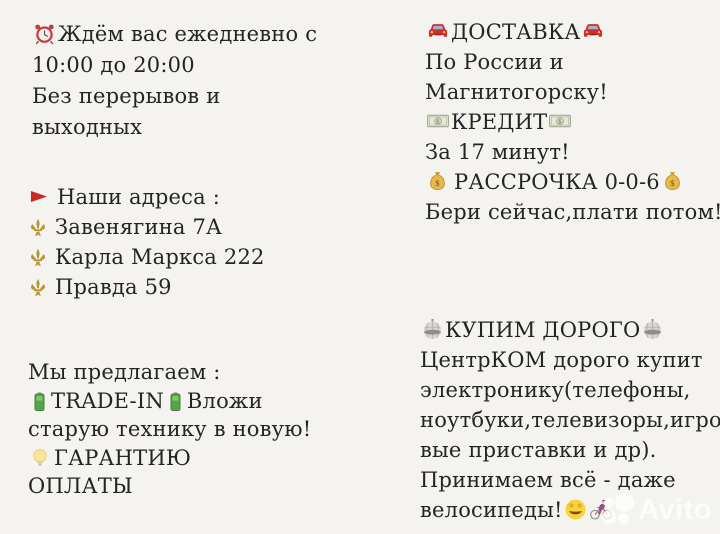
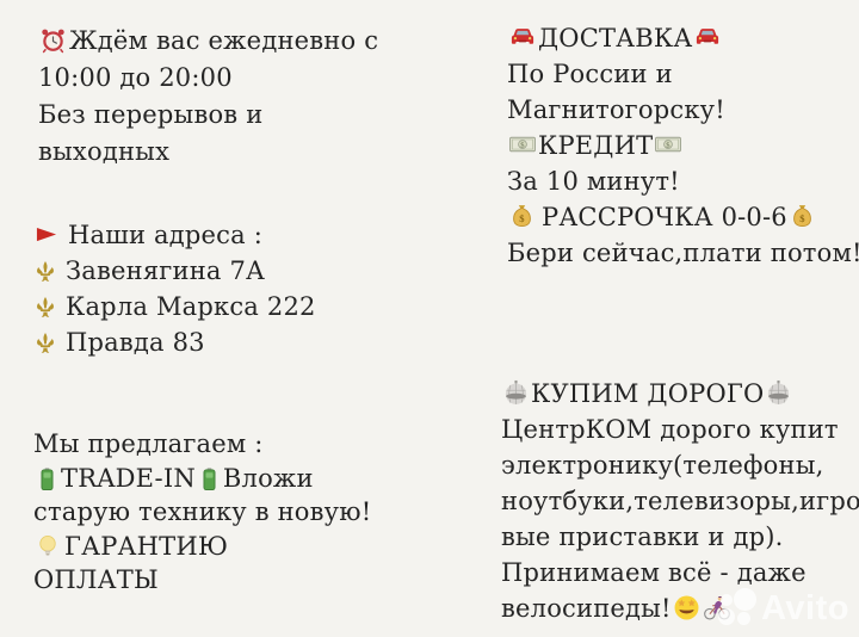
  Ждём вас ежедневно с
  10:00 до 20:00
  Без перерывов и
  выходных
  Наши адреса :
  Завенягина 7А
  Карла Маркса 222
- Правда 59
+ Правда 83
  Мы предлагаем :
  TRADE-IN Вложи
  старую технику в новую!
  ГАРАНТИЮ
  ОПЛАТЫ
  ДОСТАВКА
  По России и
  Магнитогорску!
  КРЕДИТ
- За 17 минут!
+ За 10 минут!
  $
  РАССРОЧКА 0-0-6
  $
  Бери сейчас,плати потом!
  КУПИМ ДОРОГО
  ЦентрКОМ дорого купит
  электронику(телефоны,
  ноутбуки,телевизоры,игро
  вые приставки и др).
  Принимаем всё - даже
  велосипеды!
